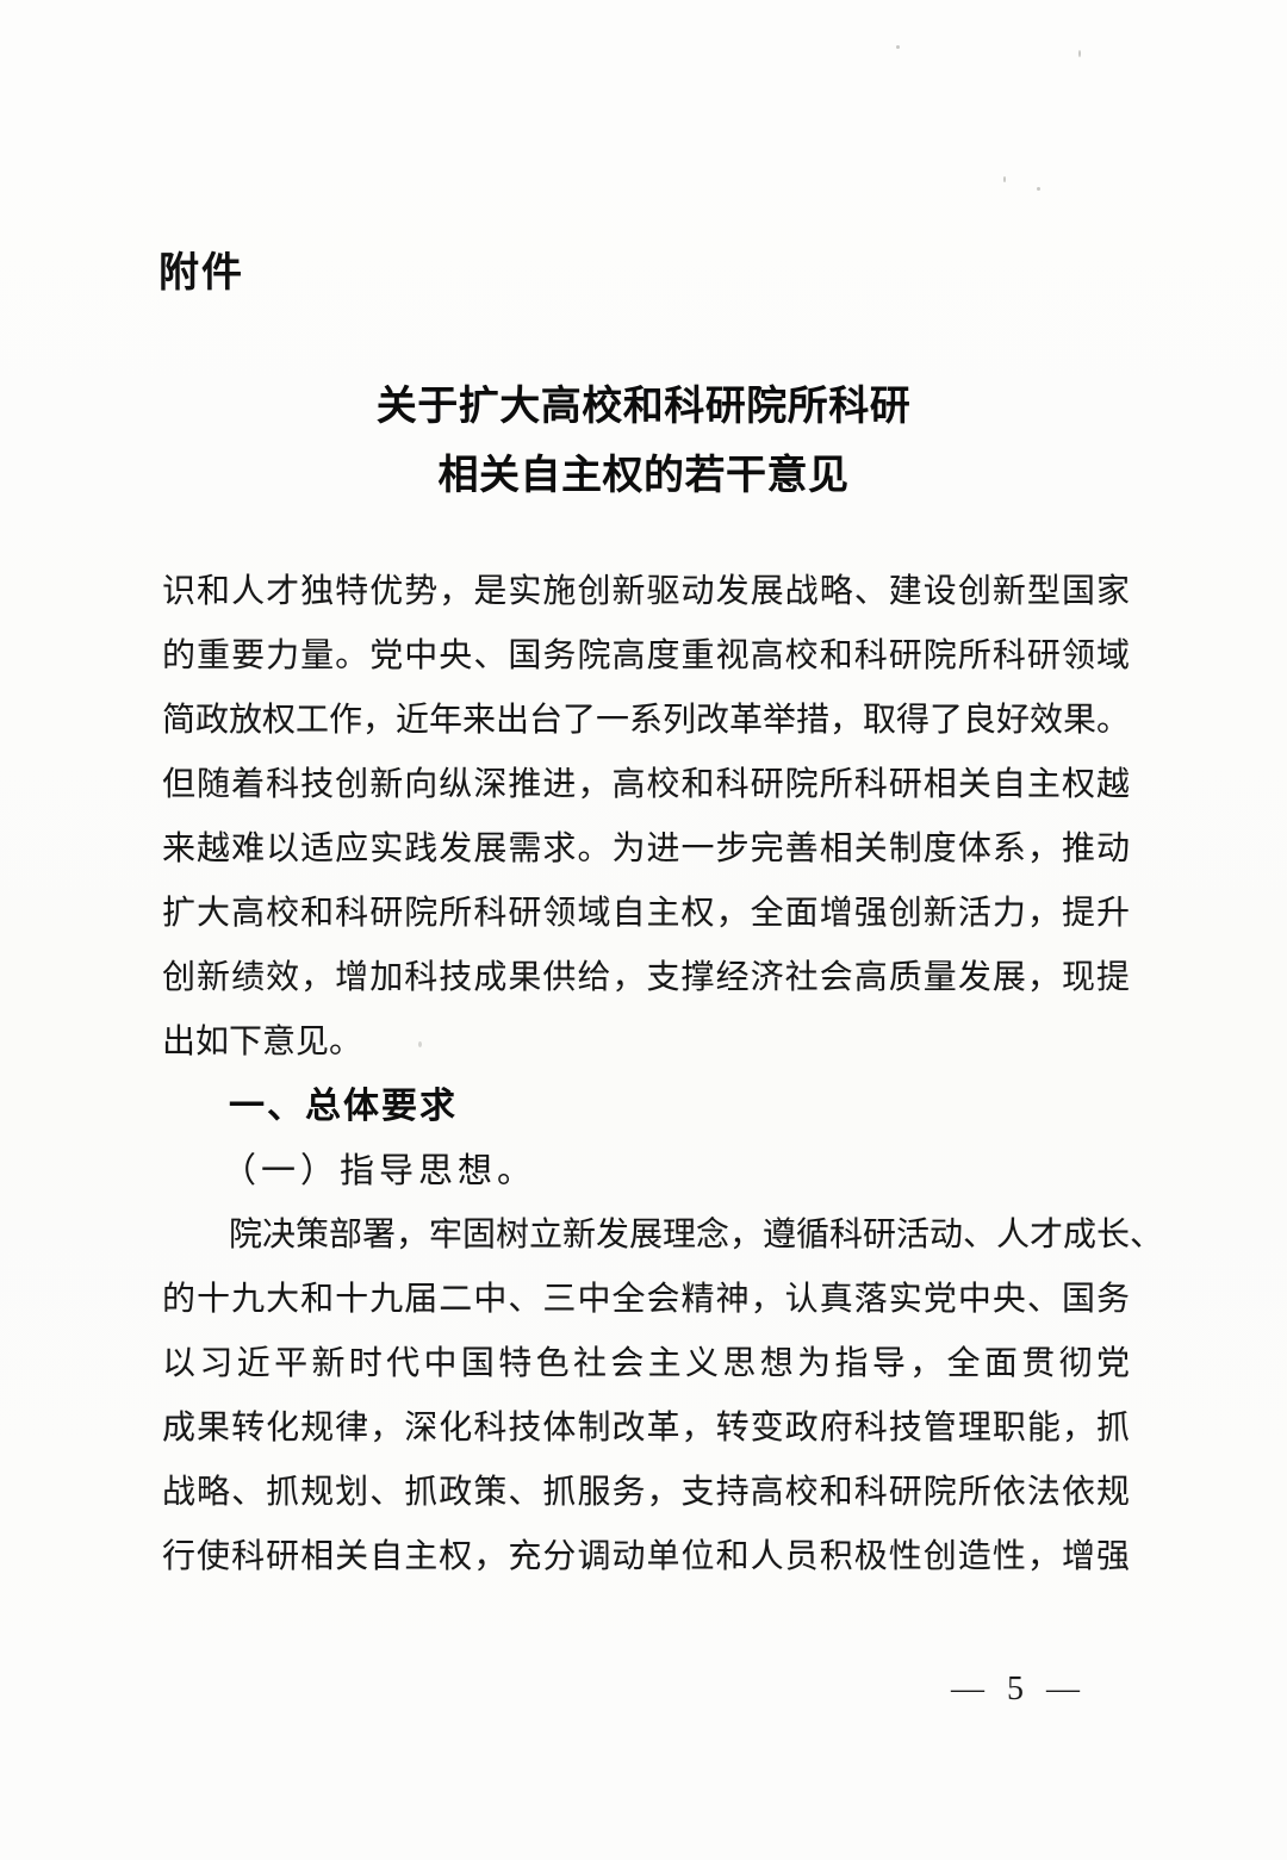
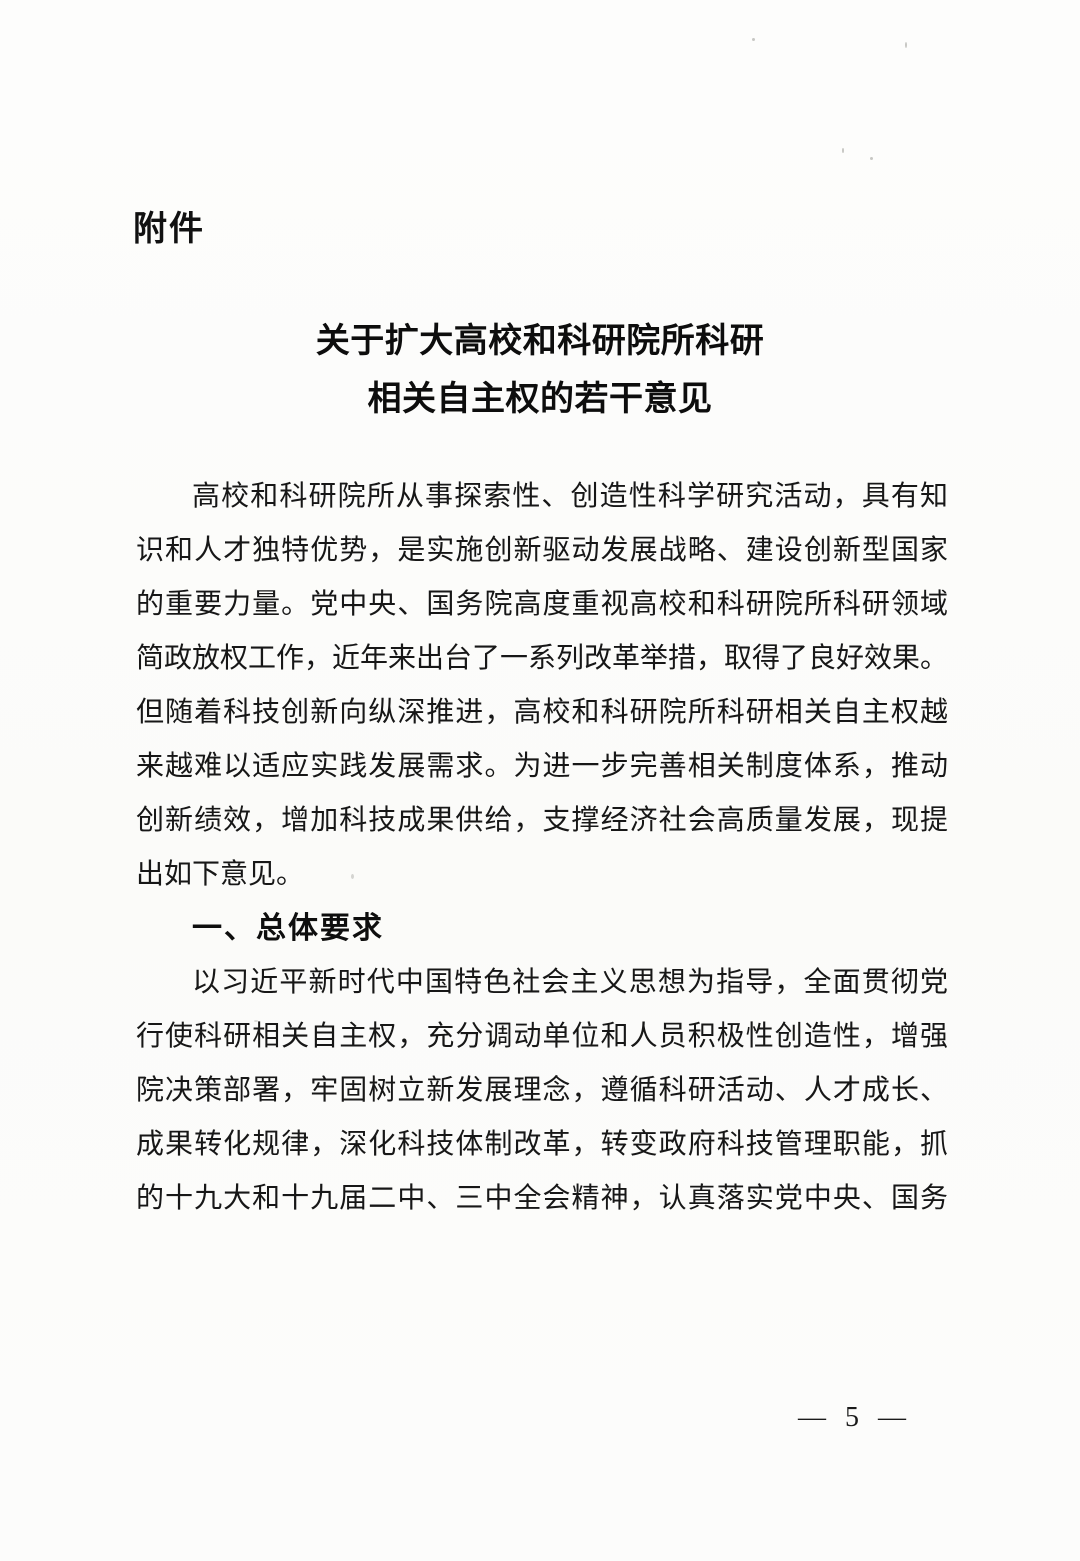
  附件
  关于扩大高校和科研院所科研
  相关自主权的若干意见
+ 高校和科研院所从事探索性、创造性科学研究活动，具有知
  识和人才独特优势，是实施创新驱动发展战略、建设创新型国家
  的重要力量。党中央、国务院高度重视高校和科研院所科研领域
  简政放权工作，近年来出台了一系列改革举措，取得了良好效果。
  但随着科技创新向纵深推进，高校和科研院所科研相关自主权越
  来越难以适应实践发展需求。为进一步完善相关制度体系，推动
- 扩大高校和科研院所科研领域自主权，全面增强创新活力，提升
  创新绩效，增加科技成果供给，支撑经济社会高质量发展，现提
  出如下意见。
  一、总体要求
- （一）指导思想。
- 院决策部署，牢固树立新发展理念，遵循科研活动、人才成长、
+ 以习近平新时代中国特色社会主义思想为指导，全面贯彻党
- 的十九大和十九届二中、三中全会精神，认真落实党中央、国务
+ 行使科研相关自主权，充分调动单位和人员积极性创造性，增强
- 以习近平新时代中国特色社会主义思想为指导，全面贯彻党
+ 院决策部署，牢固树立新发展理念，遵循科研活动、人才成长、
  成果转化规律，深化科技体制改革，转变政府科技管理职能，抓
- 战略、抓规划、抓政策、抓服务，支持高校和科研院所依法依规
- 行使科研相关自主权，充分调动单位和人员积极性创造性，增强
+ 的十九大和十九届二中、三中全会精神，认真落实党中央、国务
  — 5 —
